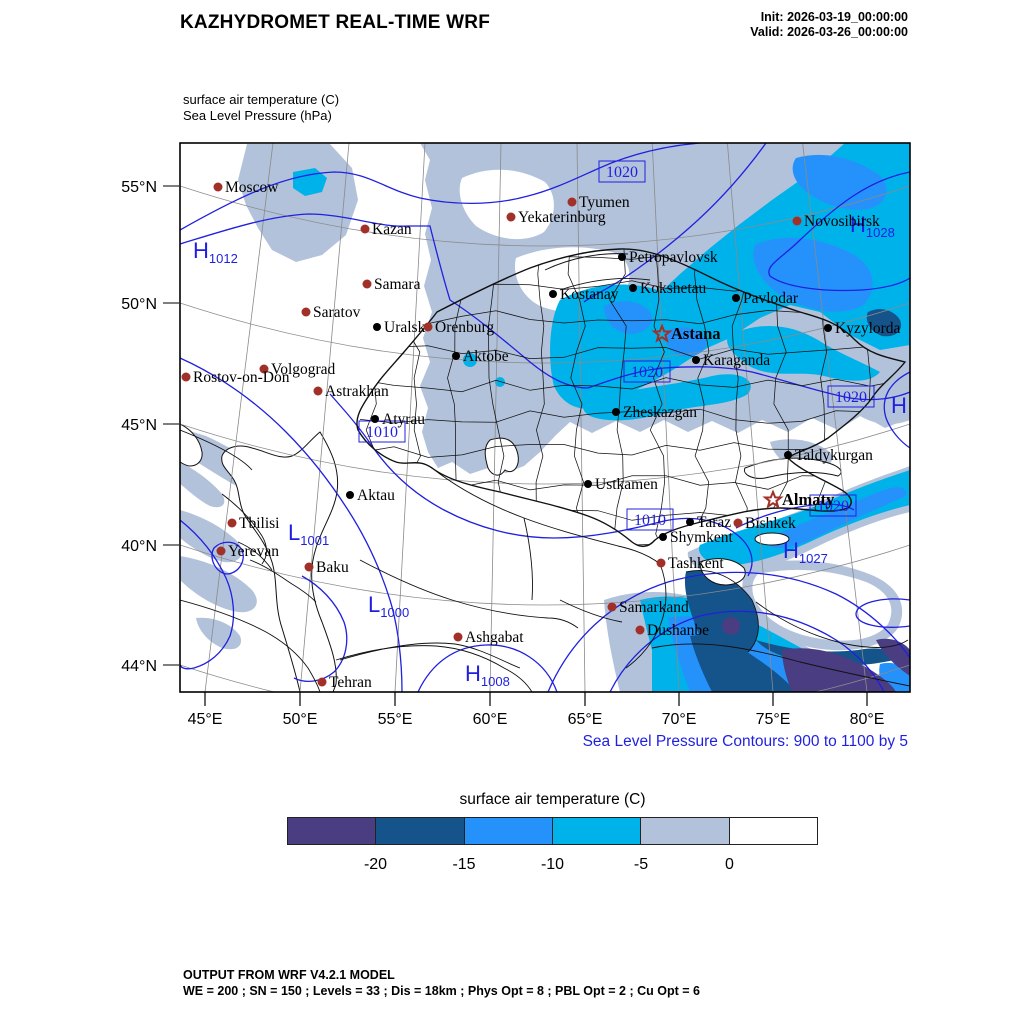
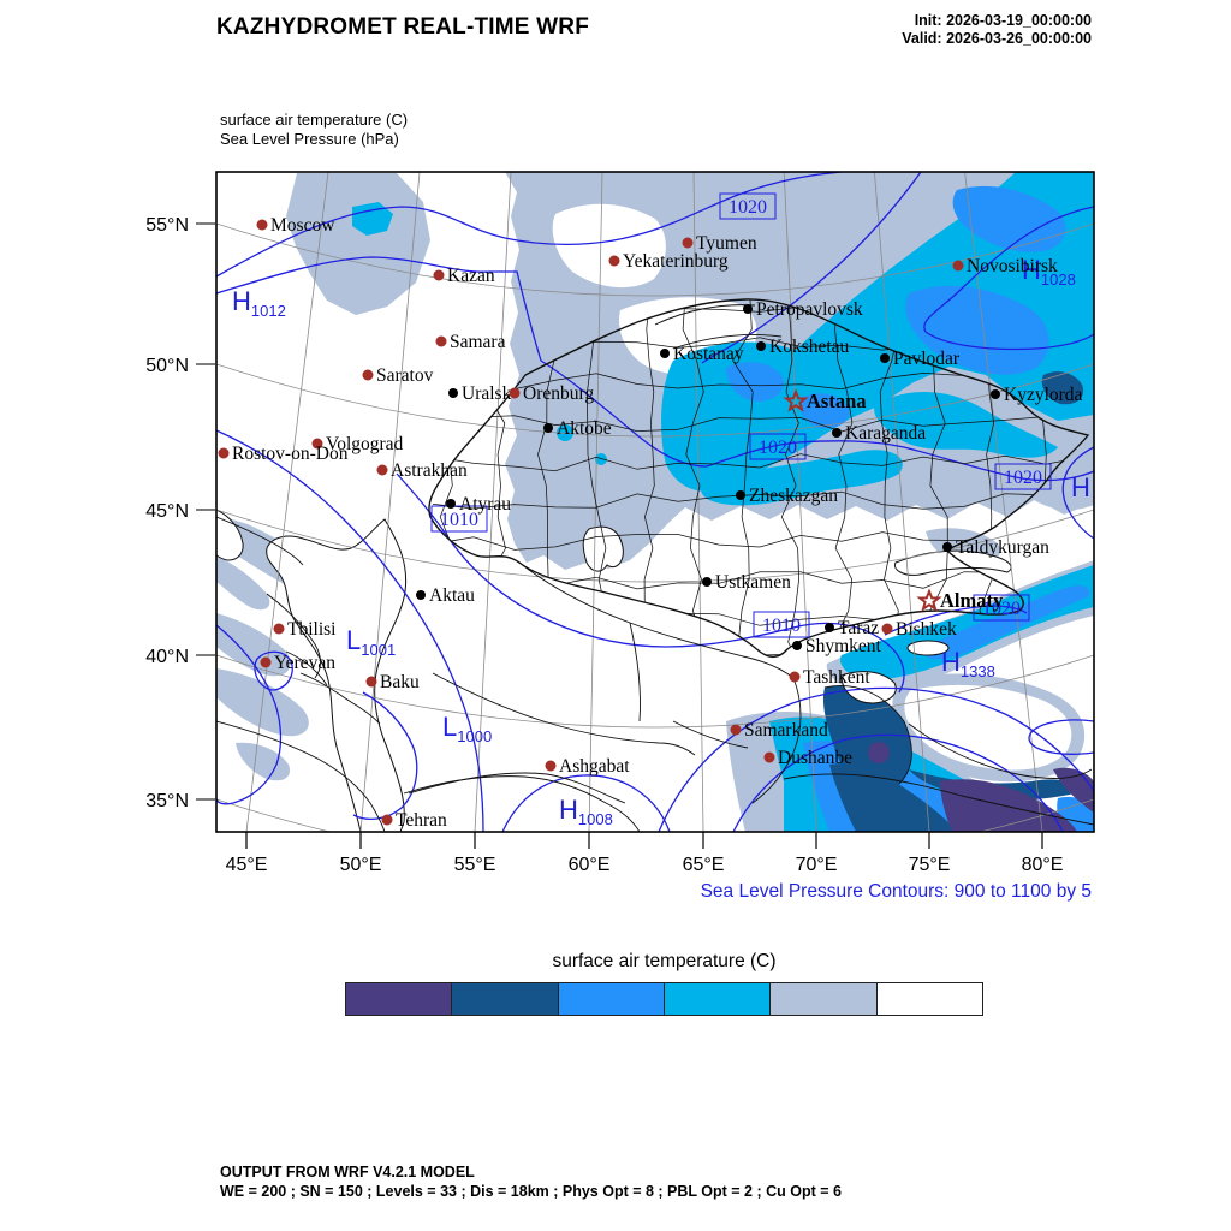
  KAZHYDROMET REAL-TIME WRF
  Init: 2026-03-19_00:00:00
  Valid: 2026-03-26_00:00:00
  surface air temperature (C)
  Sea Level Pressure (hPa)
  H1012
  H1028
- H1027
+ H1338
  H1008
  H
  L1001
  L1000
  1020
  1020
  1020
  1020
  1010
  1010
  Moscow
  Kazan
  Tyumen
  Yekaterinburg
  Novosibirsk
  Petropavlovsk
  Samara
  Saratov
  Kostanay
  Kokshetau
  Pavlodar
  Uralsk
  Orenburg
  Aktobe
  Astana
  Kyzylorda
  Volgograd
  Rostov-on-Don
  Astrakhan
  Karaganda
  Zheskazgan
  Atyrau
  Taldykurgan
  Ustkamen
  Aktau
  Almaty
  Taraz
  Bishkek
  Shymkent
  Tashkent
  Tbilisi
  Yerevan
  Baku
  Samarkand
  Dushanbe
  Ashgabat
  Tehran
  55°N
  50°N
  45°N
  40°N
- 44°N
+ 35°N
  45°E
  50°E
  55°E
  60°E
  65°E
  70°E
  75°E
  80°E
  Sea Level Pressure Contours: 900 to 1100 by 5
  surface air temperature (C)
- -20
- -15
- -10
- -5
- 0
  OUTPUT FROM WRF V4.2.1 MODEL
  WE = 200 ; SN = 150 ; Levels = 33 ; Dis = 18km ; Phys Opt = 8 ; PBL Opt = 2 ; Cu Opt = 6
